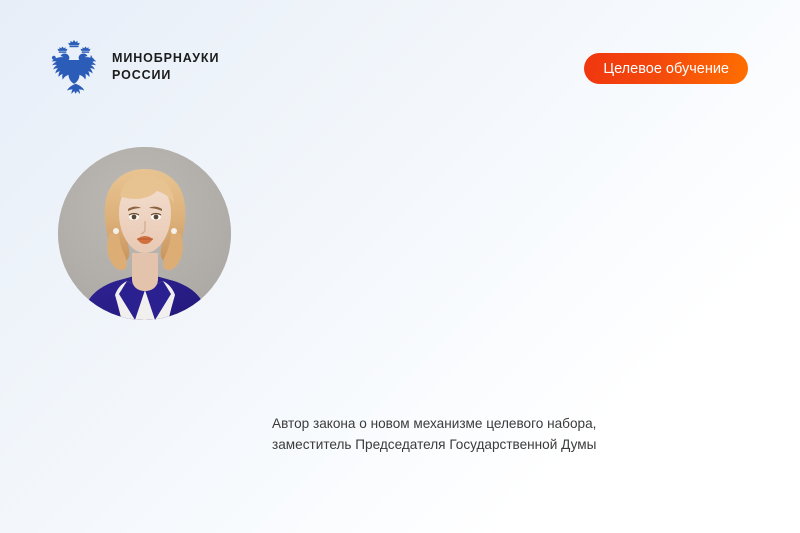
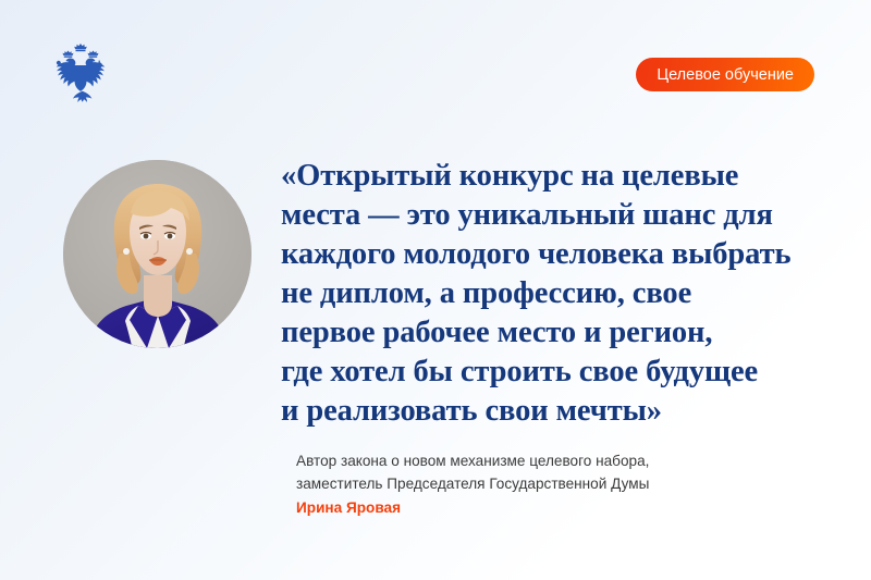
- МИНОБРНАУКИ
- РОССИИ
  Целевое обучение
+ «Открытый конкурс на целевые
+ места — это уникальный шанс для
+ каждого молодого человека выбрать
+ не диплом, а профессию, свое
+ первое рабочее место и регион,
+ где хотел бы строить свое будущее
+ и реализовать свои мечты»
  Автор закона о новом механизме целевого набора,
  заместитель Председателя Государственной Думы
+ Ирина Яровая
